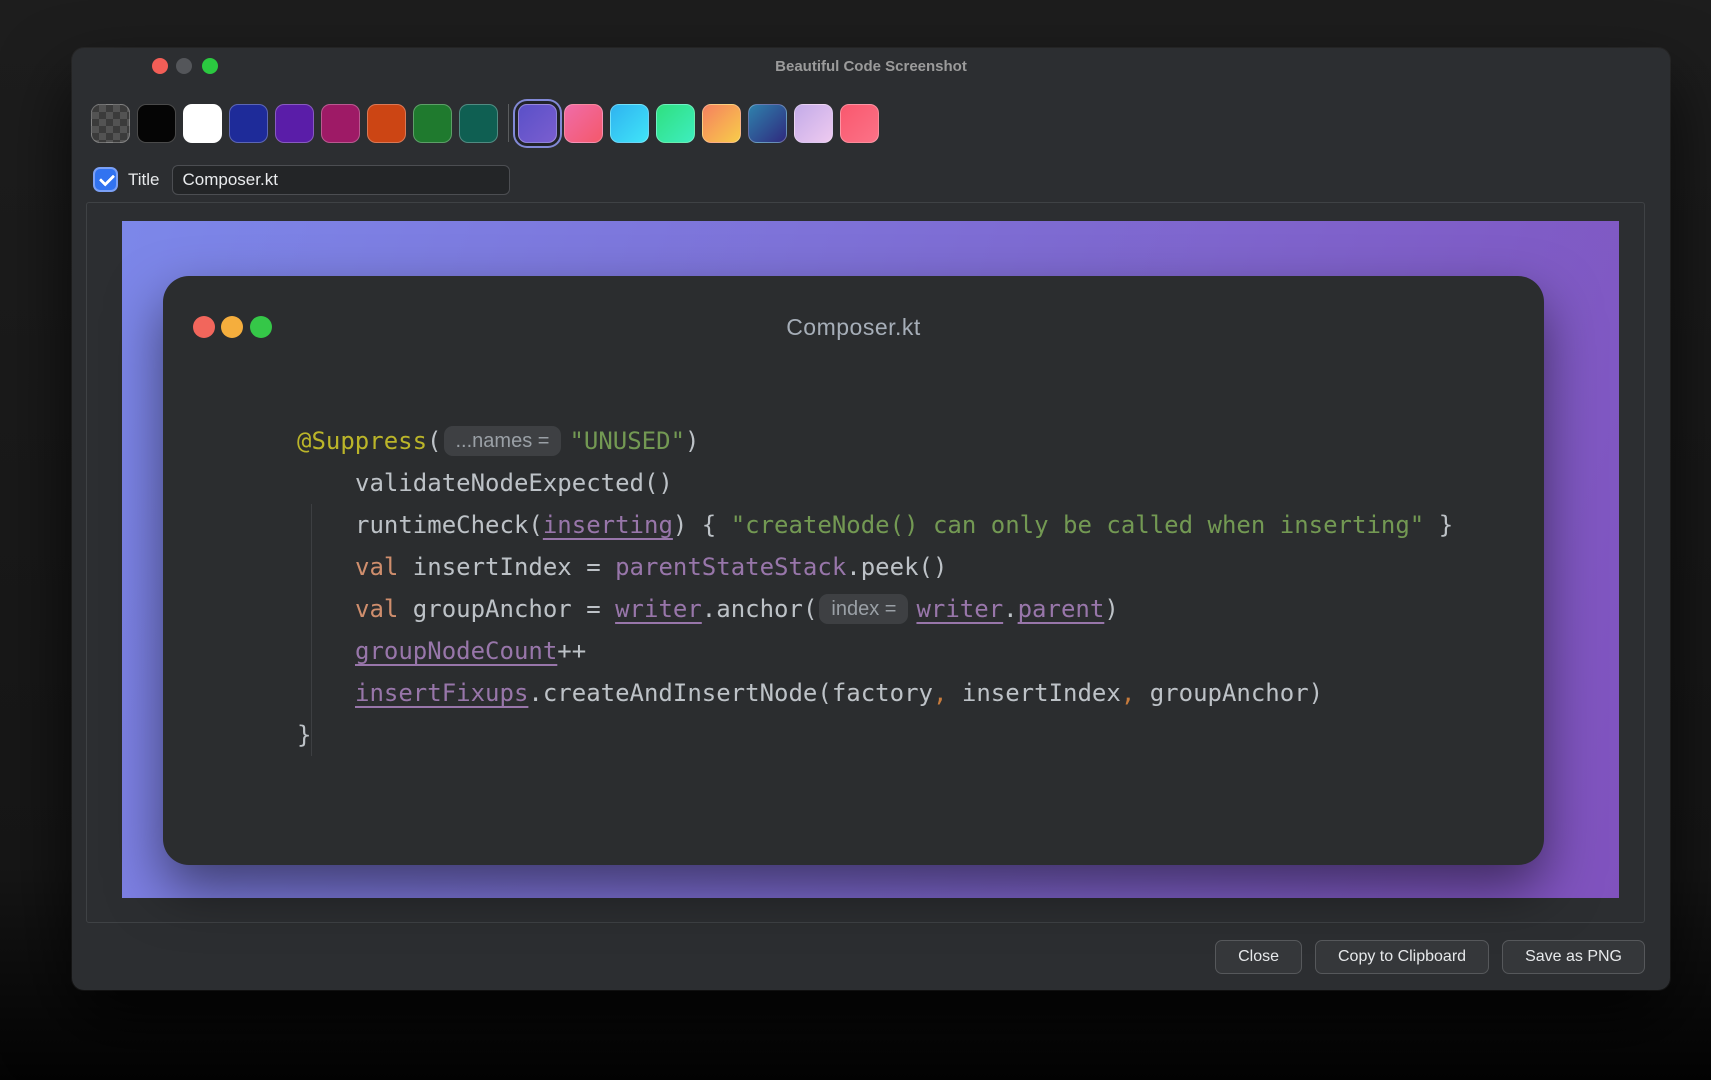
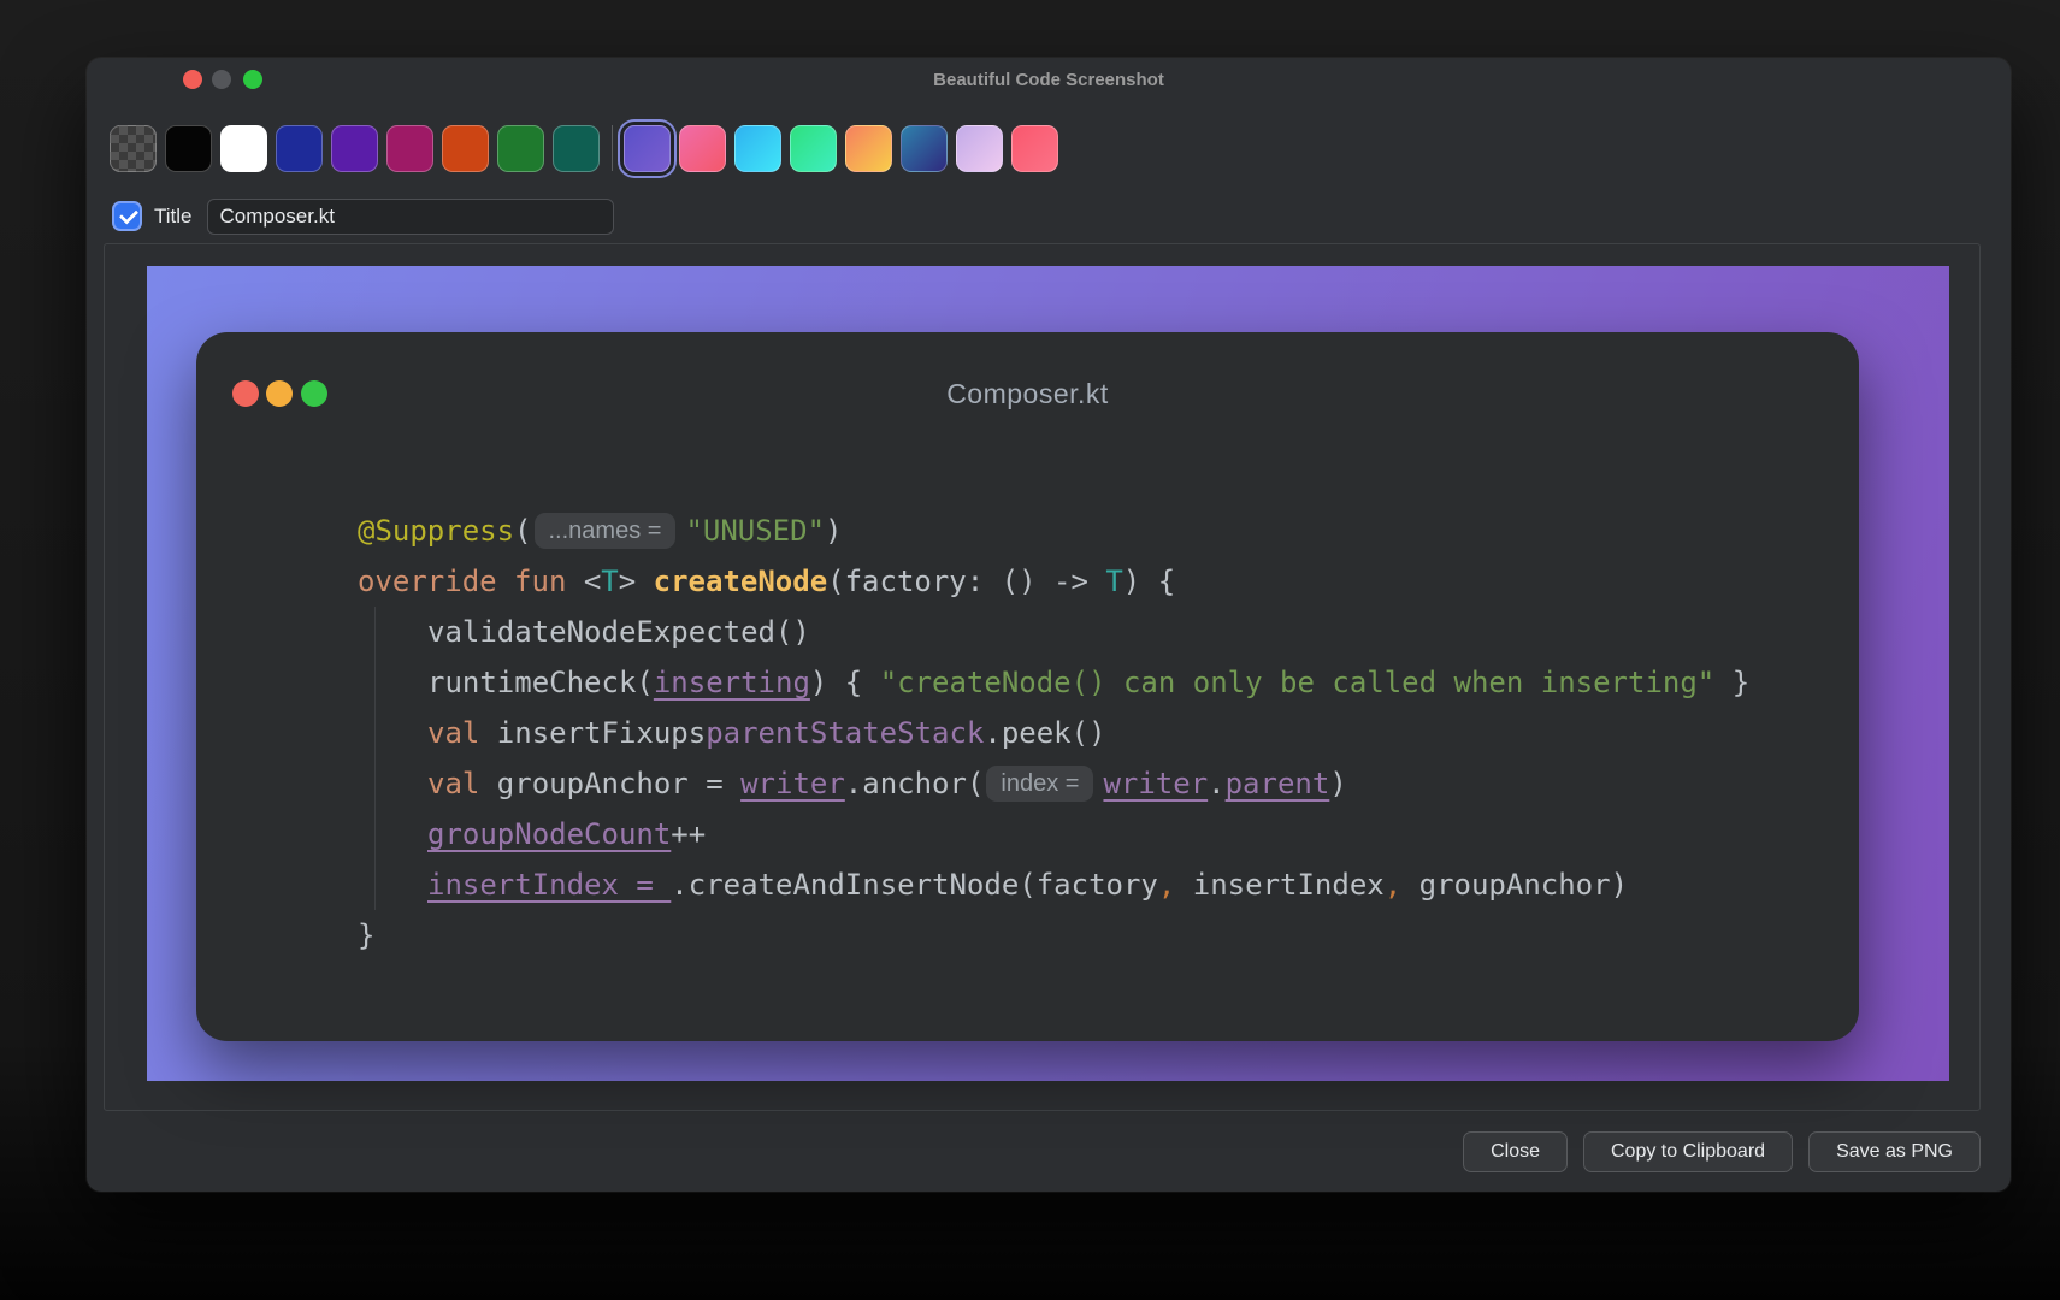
  Beautiful Code Screenshot
  Title
  Composer.kt
  Composer.kt
  @Suppress( ...names = "UNUSED")
+ override fun <T> createNode(factory: () -> T) {
  validateNodeExpected()
  runtimeCheck(inserting) { "createNode() can only be called when inserting" }
- val insertIndex = parentStateStack.peek()
+ val insertFixupsparentStateStack.peek()
  val groupAnchor = writer.anchor( index = writer.parent)
  groupNodeCount++
- insertFixups.createAndInsertNode(factory, insertIndex, groupAnchor)
+ insertIndex = .createAndInsertNode(factory, insertIndex, groupAnchor)
  }
  Close
  Copy to Clipboard
  Save as PNG
